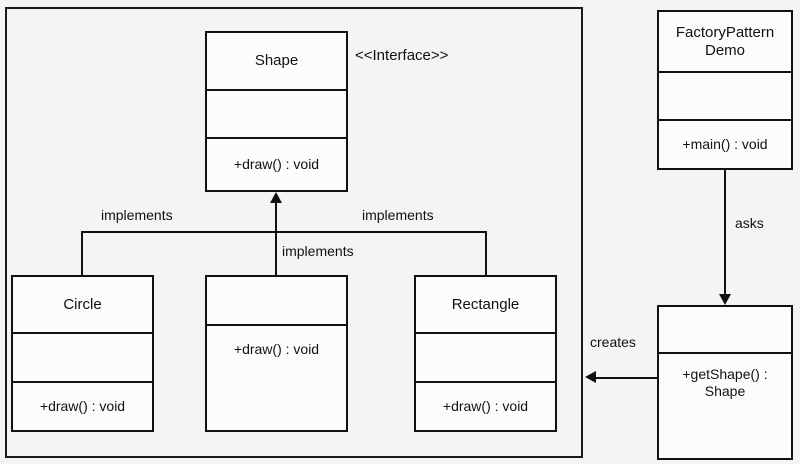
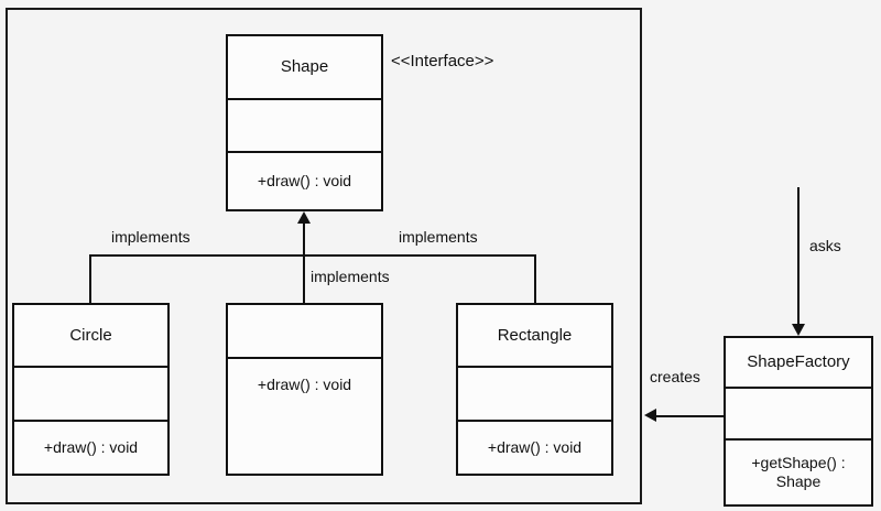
  Shape
  +draw() : void
  <<Interface>>
  implements
  implements
  implements
  Circle
  +draw() : void
  +draw() : void
  Rectangle
  +draw() : void
- FactoryPattern Demo
- +main() : void
  asks
+ ShapeFactory
  +getShape() : Shape
  creates
